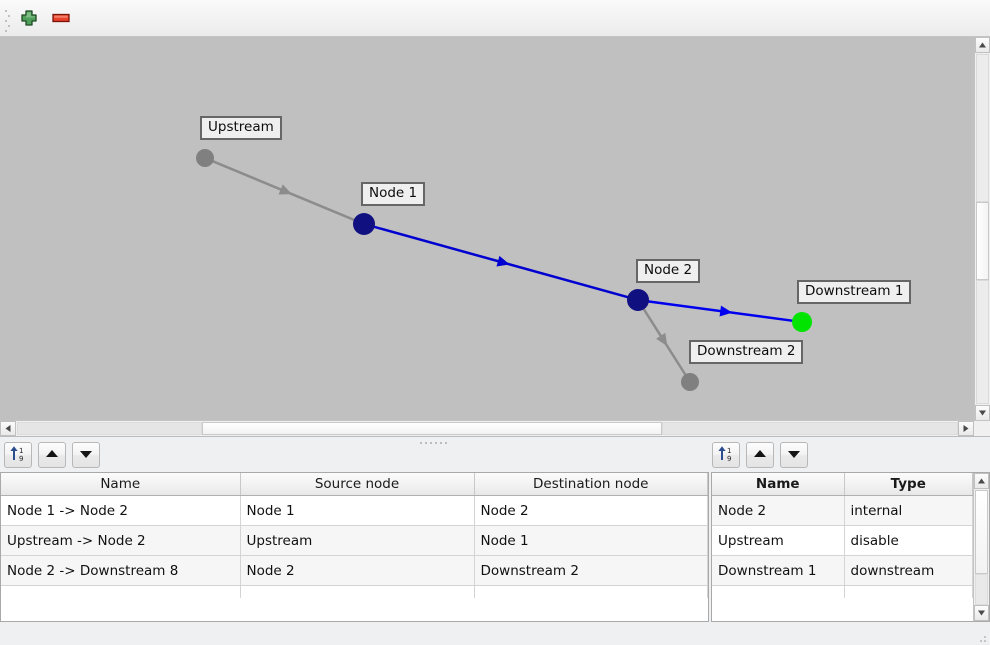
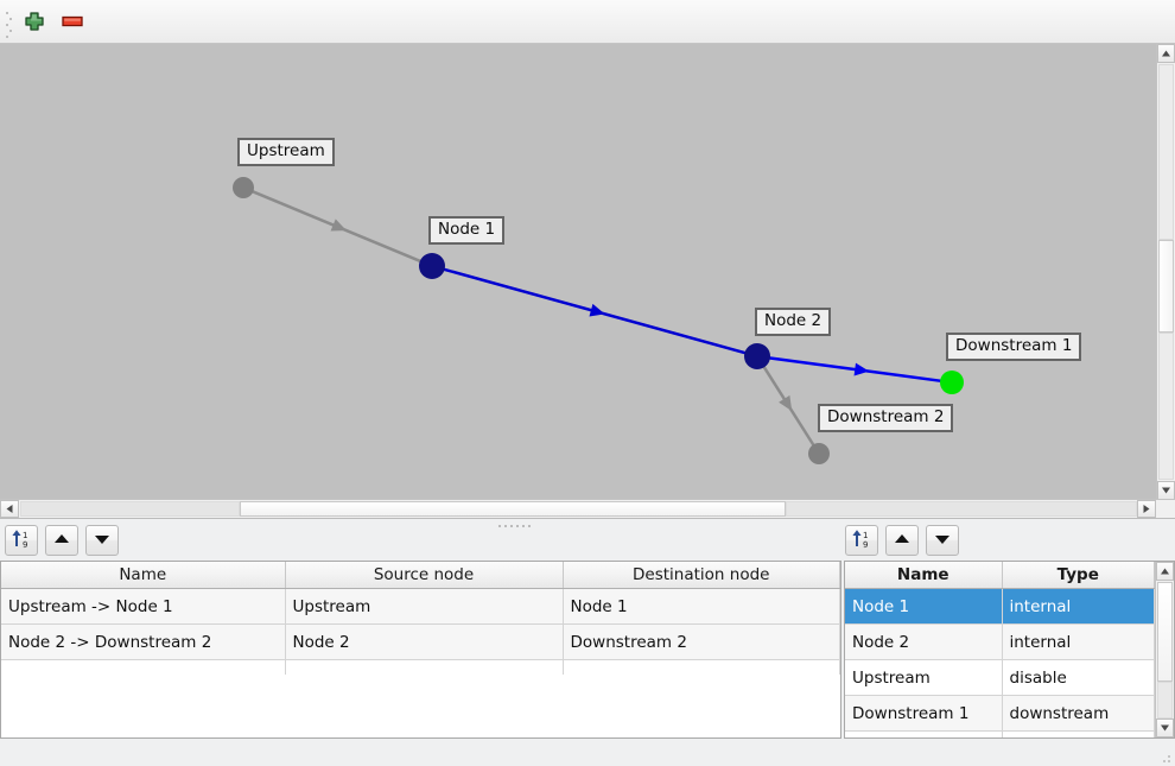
  Upstream
  Node 1
  Node 2
  Downstream 1
  Downstream 2
  1
  9
  1
  9
  Name	Source node	Destination node
- Node 1 -> Node 2	Node 1	Node 2
- Upstream -> Node 2	Upstream	Node 1
+ Upstream -> Node 1	Upstream	Node 1
- Node 2 -> Downstream 8	Node 2	Downstream 2
+ Node 2 -> Downstream 2	Node 2	Downstream 2
  Name	Type
+ Node 1	internal
  Node 2	internal
  Upstream	disable
  Downstream 1	downstream
